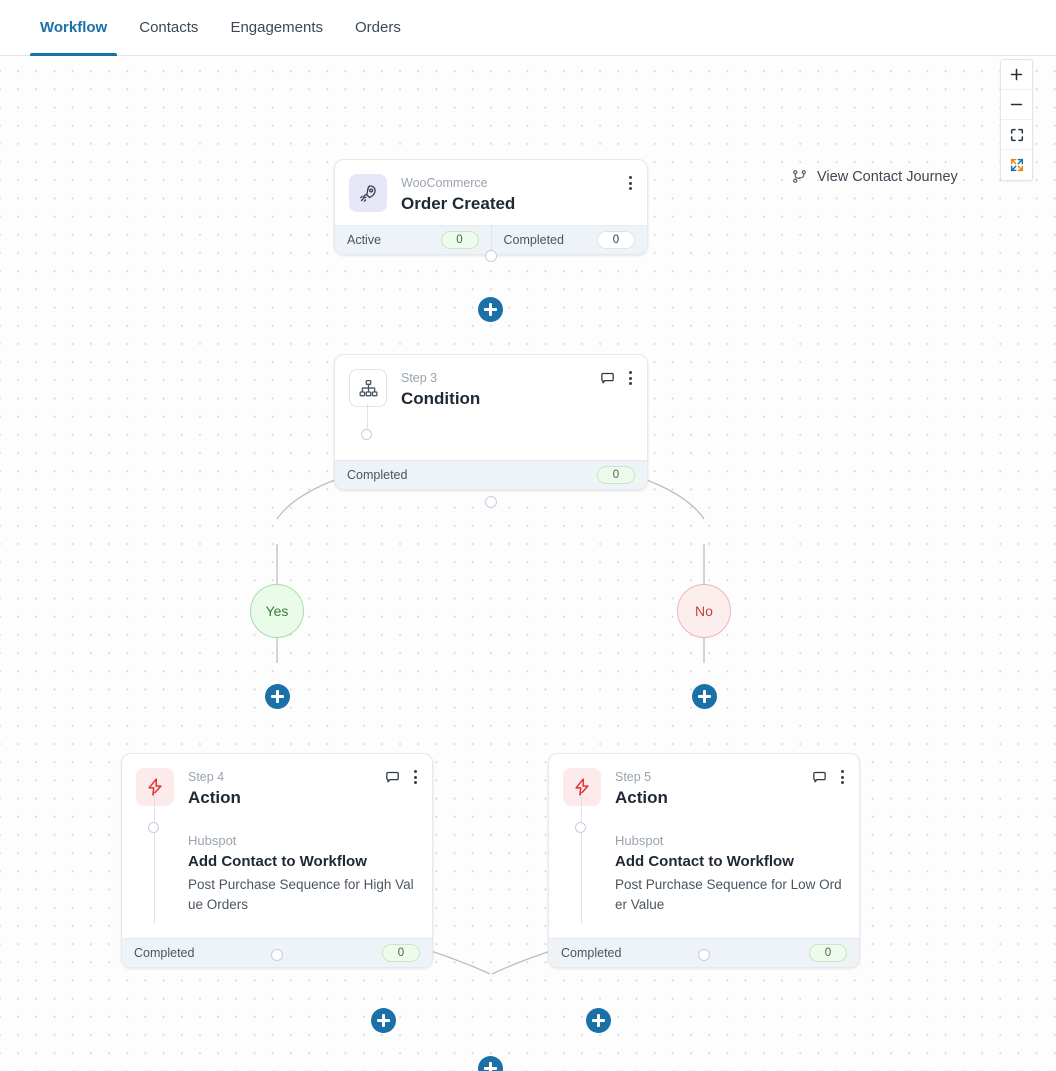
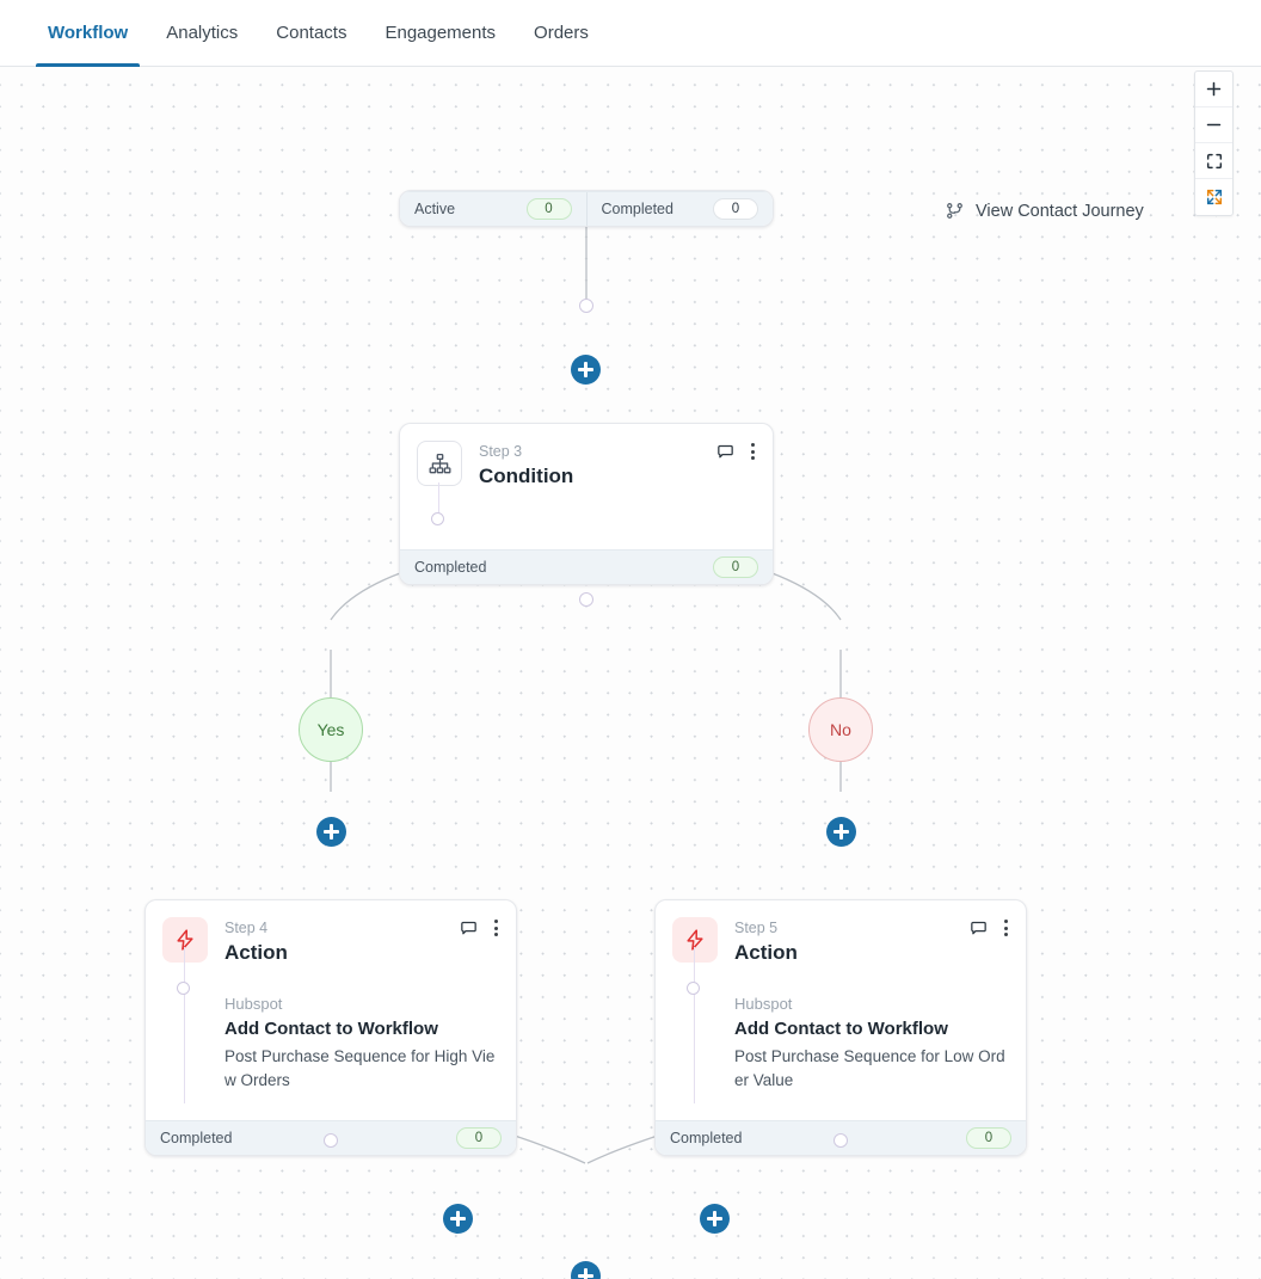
  Workflow
+ Analytics
  Contacts
  Engagements
  Orders
  View Contact Journey
- WooCommerce
- Order Created
  Active
  0
  Completed
  0
  Step 3
  Condition
  Completed
  0
  Yes
  No
  Step 4
  Action
  Hubspot
  Add Contact to Workflow
- Post Purchase Sequence for High Value Orders
+ Post Purchase Sequence for High View Orders
  Completed
  0
  Step 5
  Action
  Hubspot
  Add Contact to Workflow
  Post Purchase Sequence for Low Order Value
  Completed
  0
